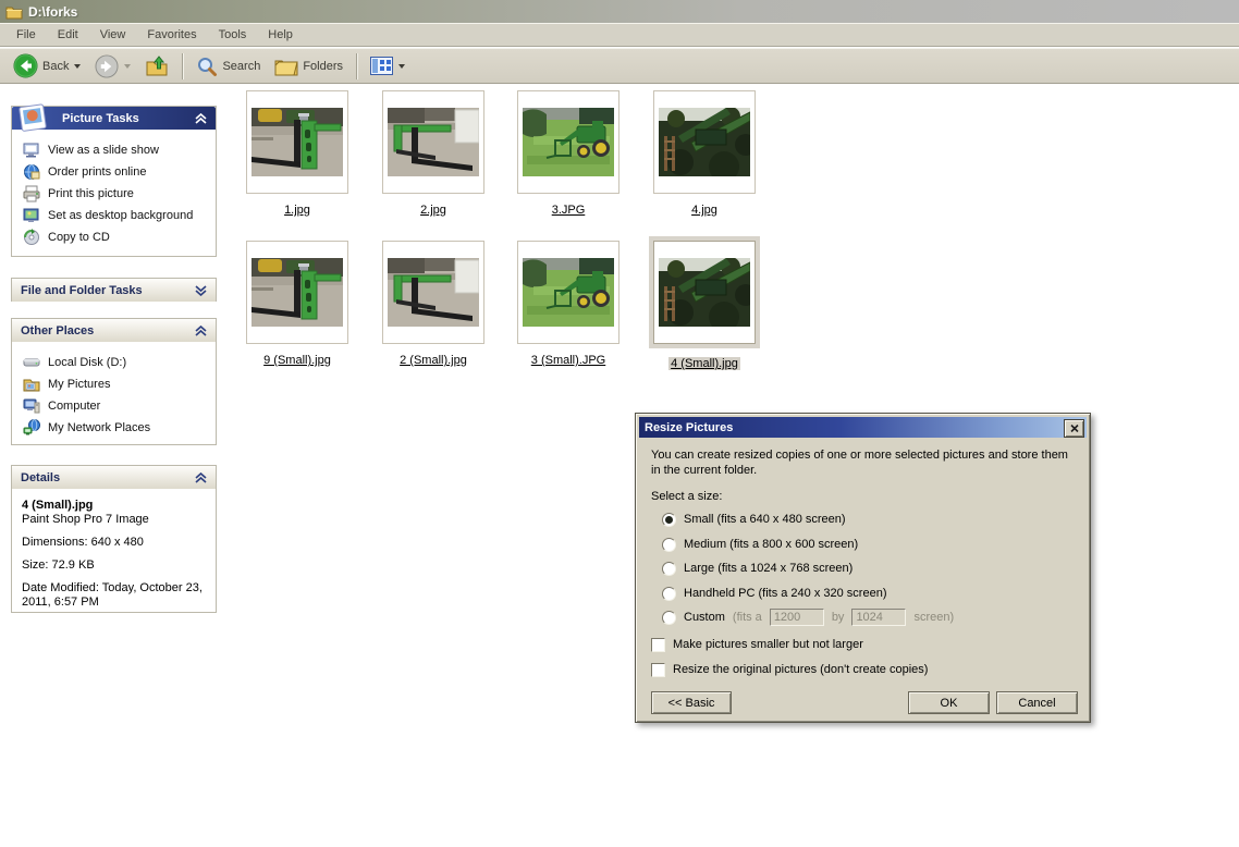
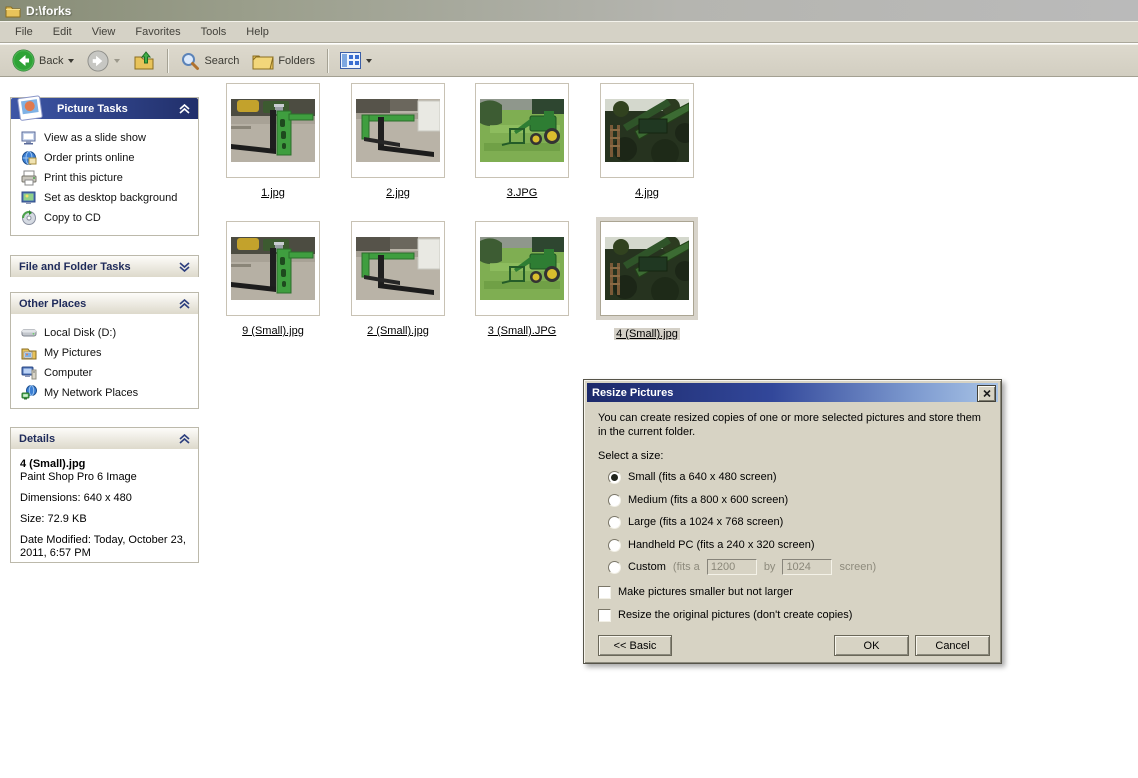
  D:\forks
  File
  Edit
  View
  Favorites
  Tools
  Help
  Back
  Search
  Folders
  Picture Tasks
  View as a slide show
  Order prints online
  Print this picture
  Set as desktop background
  Copy to CD
  File and Folder Tasks
  Other Places
  Local Disk (D:)
  My Pictures
  Computer
  My Network Places
  Details
  4 (Small).jpg
- Paint Shop Pro 7 Image
+ Paint Shop Pro 6 Image
  Dimensions: 640 x 480
  Size: 72.9 KB
  Date Modified: Today, October 23, 2011, 6:57 PM
  1.jpg
  2.jpg
  3.JPG
  4.jpg
  9 (Small).jpg
  2 (Small).jpg
  3 (Small).JPG
  4 (Small).jpg
  Resize Pictures
  You can create resized copies of one or more selected pictures and store them in the current folder.
  Select a size:
  Small (fits a 640 x 480 screen)
  Medium (fits a 800 x 600 screen)
  Large (fits a 1024 x 768 screen)
  Handheld PC (fits a 240 x 320 screen)
  Custom
  (fits a
  1200
  by
  1024
  screen)
  Make pictures smaller but not larger
  Resize the original pictures (don't create copies)
  << Basic
  OK
  Cancel
